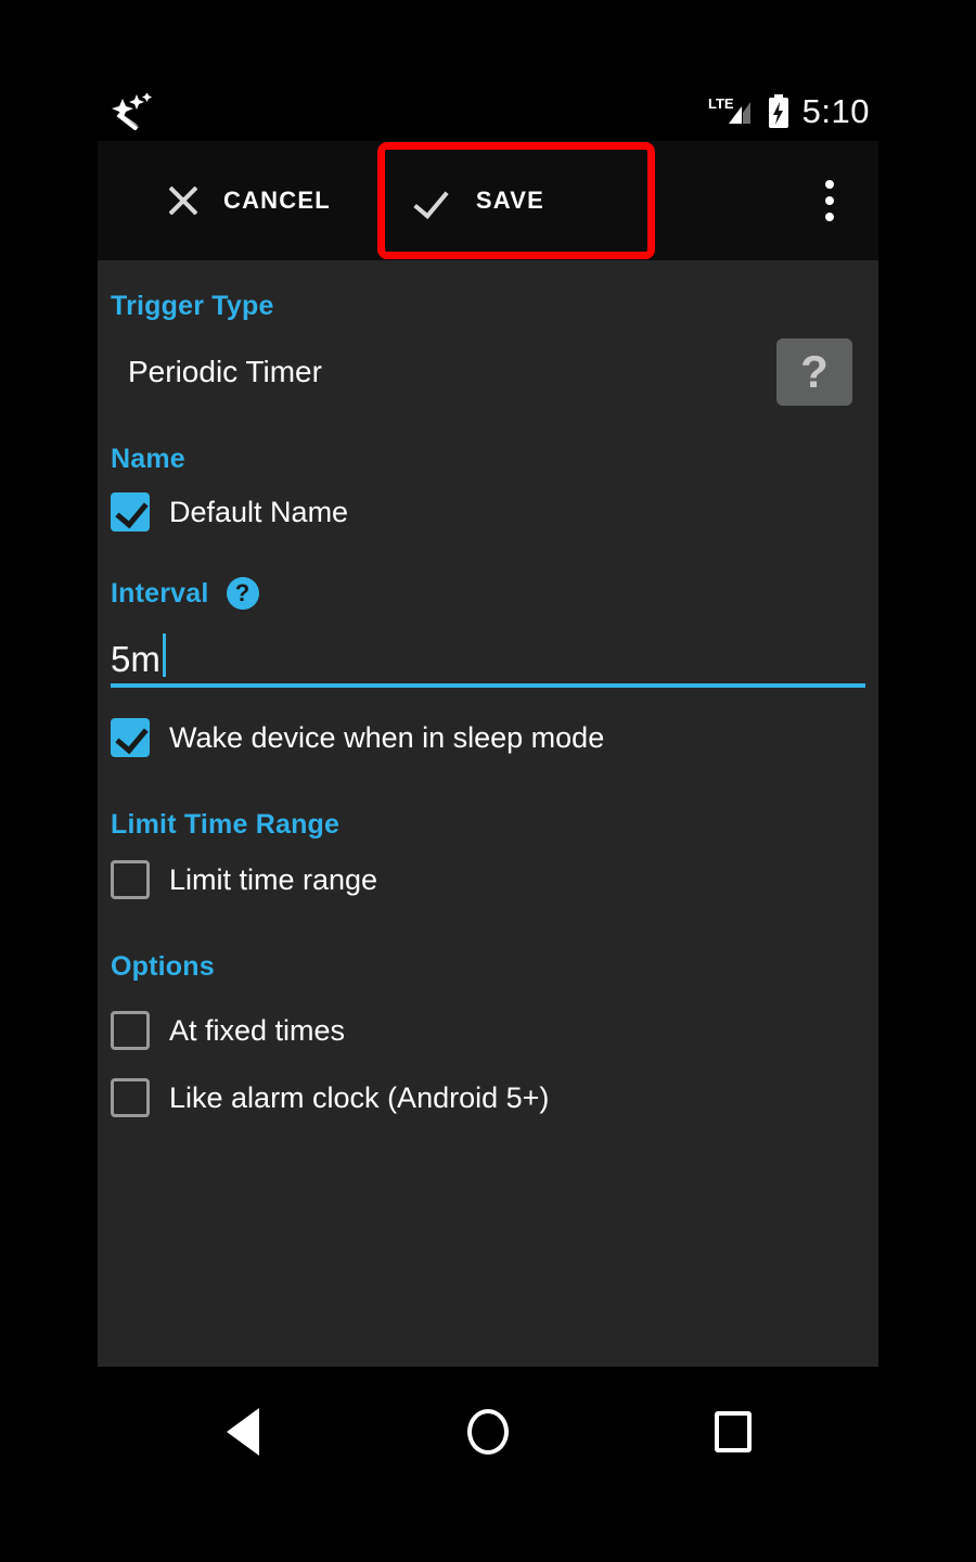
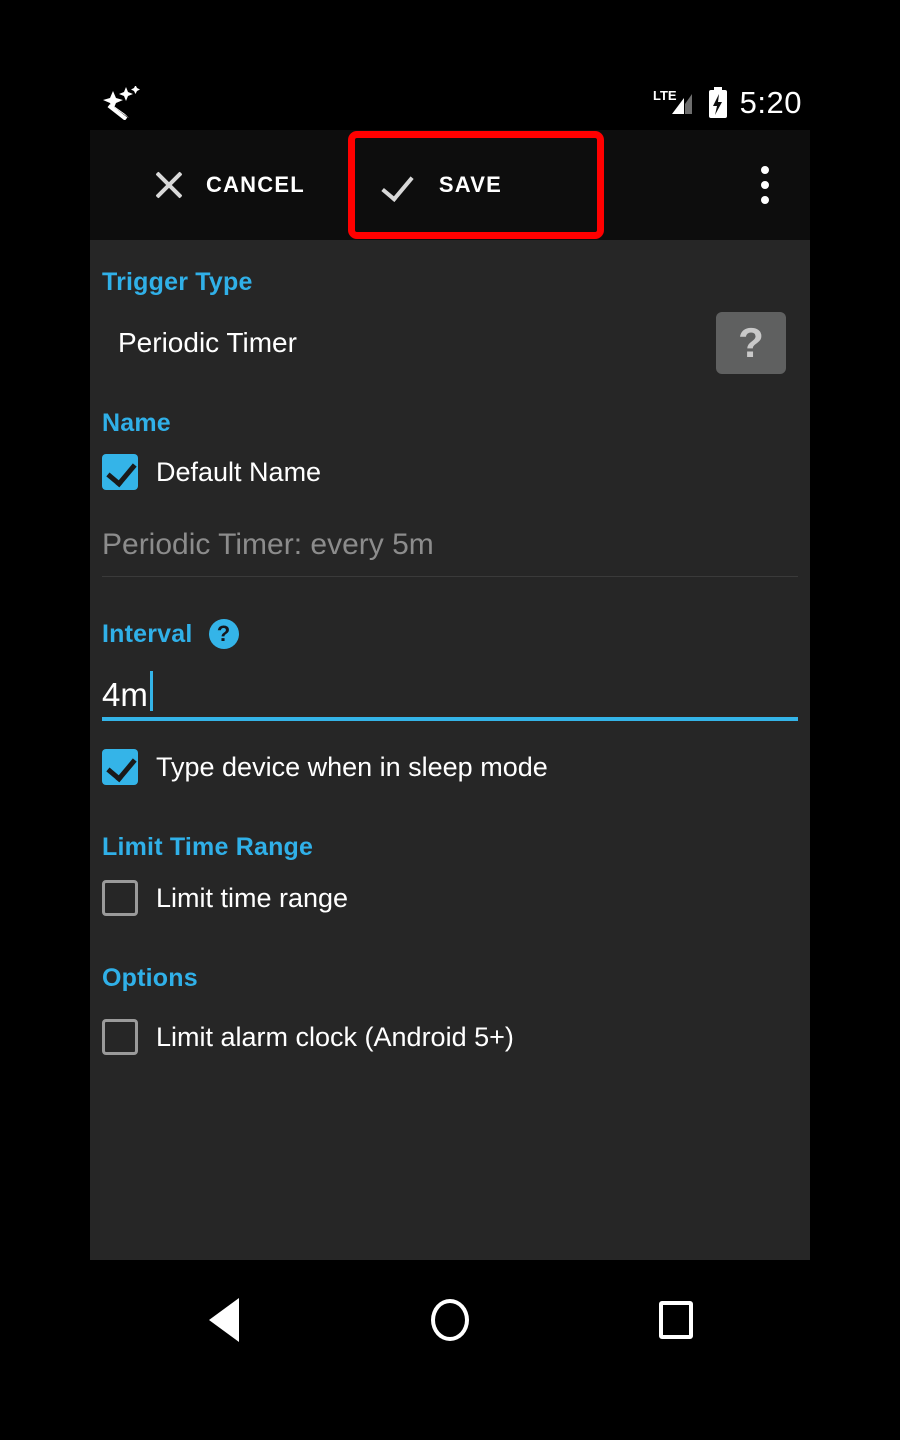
  LTE
- 5:10
+ 5:20
  CANCEL
  SAVE
  Trigger Type
  Periodic Timer
  ?
  Name
  Default Name
+ Periodic Timer: every 5m
  Interval
  ?
- 5m
+ 4m
- Wake device when in sleep mode
+ Type device when in sleep mode
  Limit Time Range
  Limit time range
  Options
- At fixed times
- Like alarm clock (Android 5+)
+ Limit alarm clock (Android 5+)
